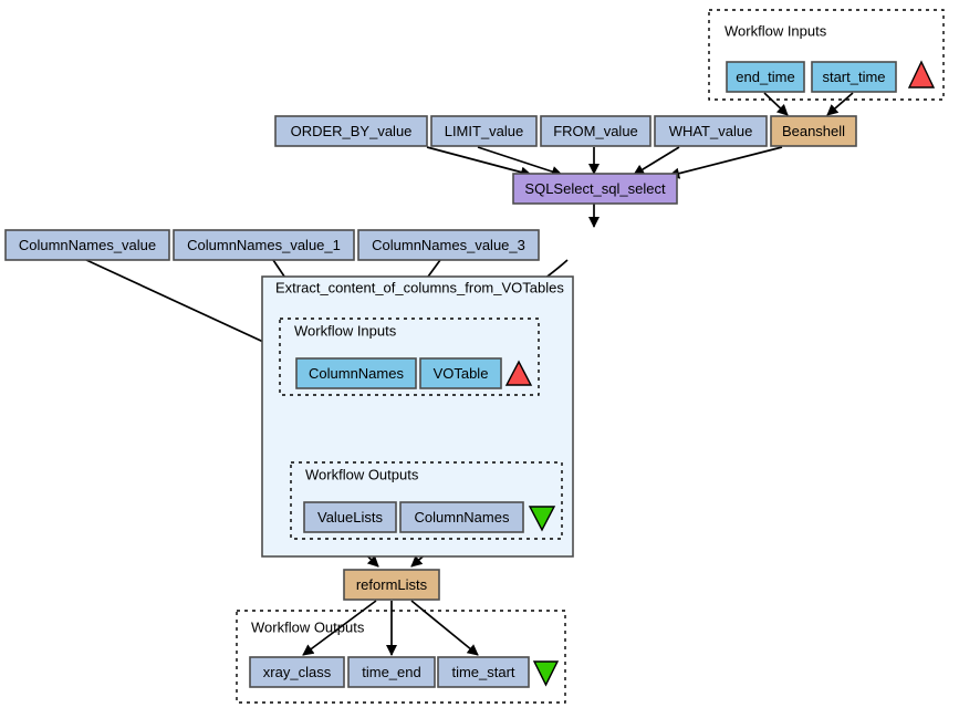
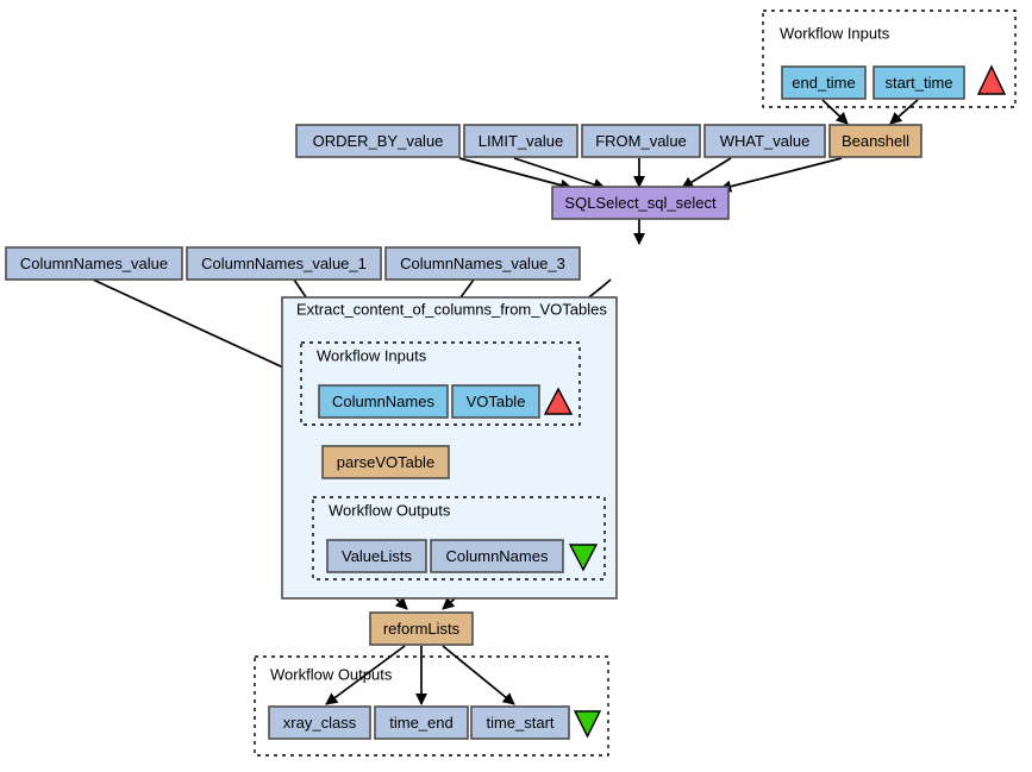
  Workflow Inputs
  end_time
  start_time
  ORDER_BY_value
  LIMIT_value
  FROM_value
  WHAT_value
  Beanshell
  SQLSelect_sql_select
  ColumnNames_value
  ColumnNames_value_1
  ColumnNames_value_3
  Extract_content_of_columns_from_VOTables
  Workflow Inputs
  ColumnNames
  VOTable
+ parseVOTable
  Workflow Outputs
  ValueLists
  ColumnNames
  reformLists
  Workflow Outputs
  xray_class
  time_end
  time_start
